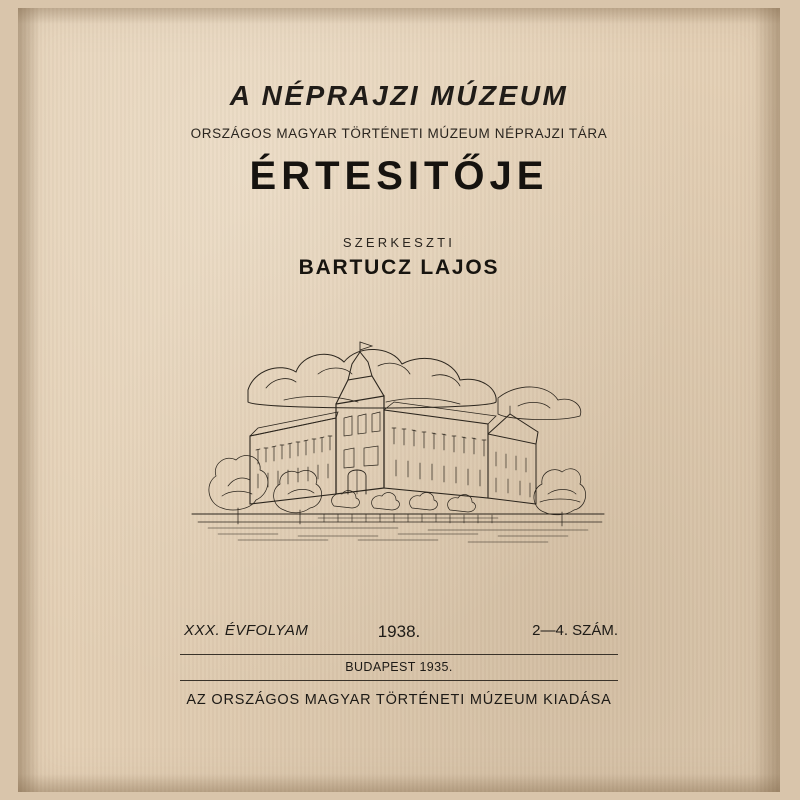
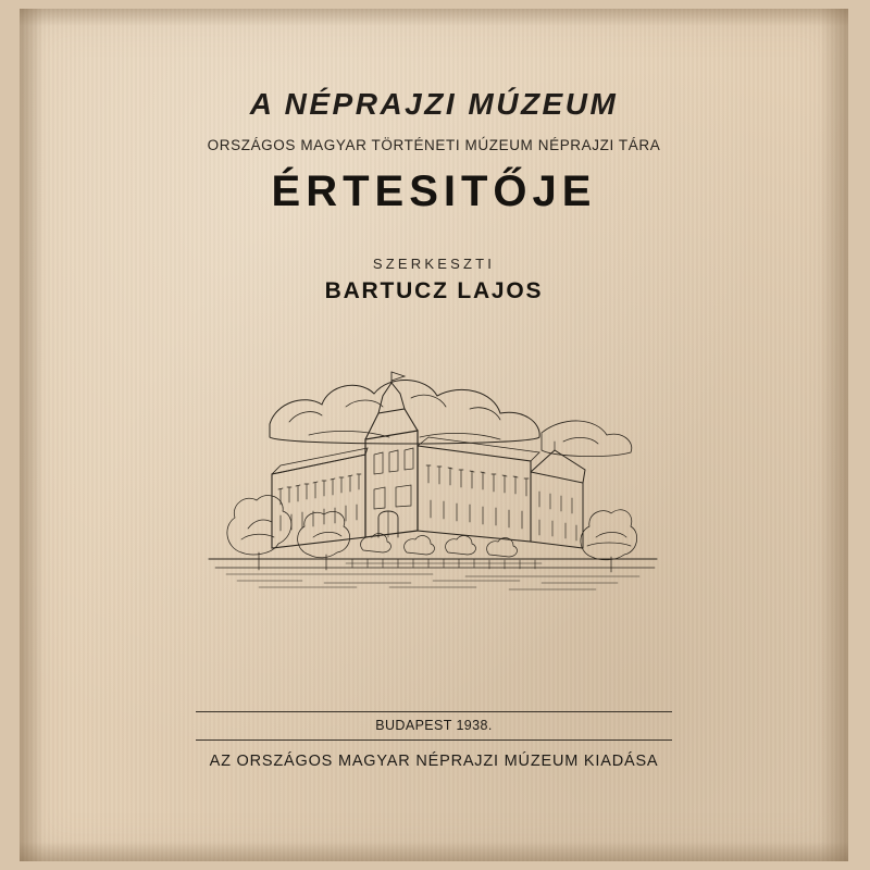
  A NÉPRAJZI MÚZEUM
  ORSZÁGOS MAGYAR TÖRTÉNETI MÚZEUM NÉPRAJZI TÁRA
  ÉRTESITŐJE
  SZERKESZTI
  BARTUCZ LAJOS
- XXX. ÉVFOLYAM
- 1938.
- 2—4. SZÁM.
- BUDAPEST 1935.
+ BUDAPEST 1938.
- AZ ORSZÁGOS MAGYAR TÖRTÉNETI MÚZEUM KIADÁSA
+ AZ ORSZÁGOS MAGYAR NÉPRAJZI MÚZEUM KIADÁSA
